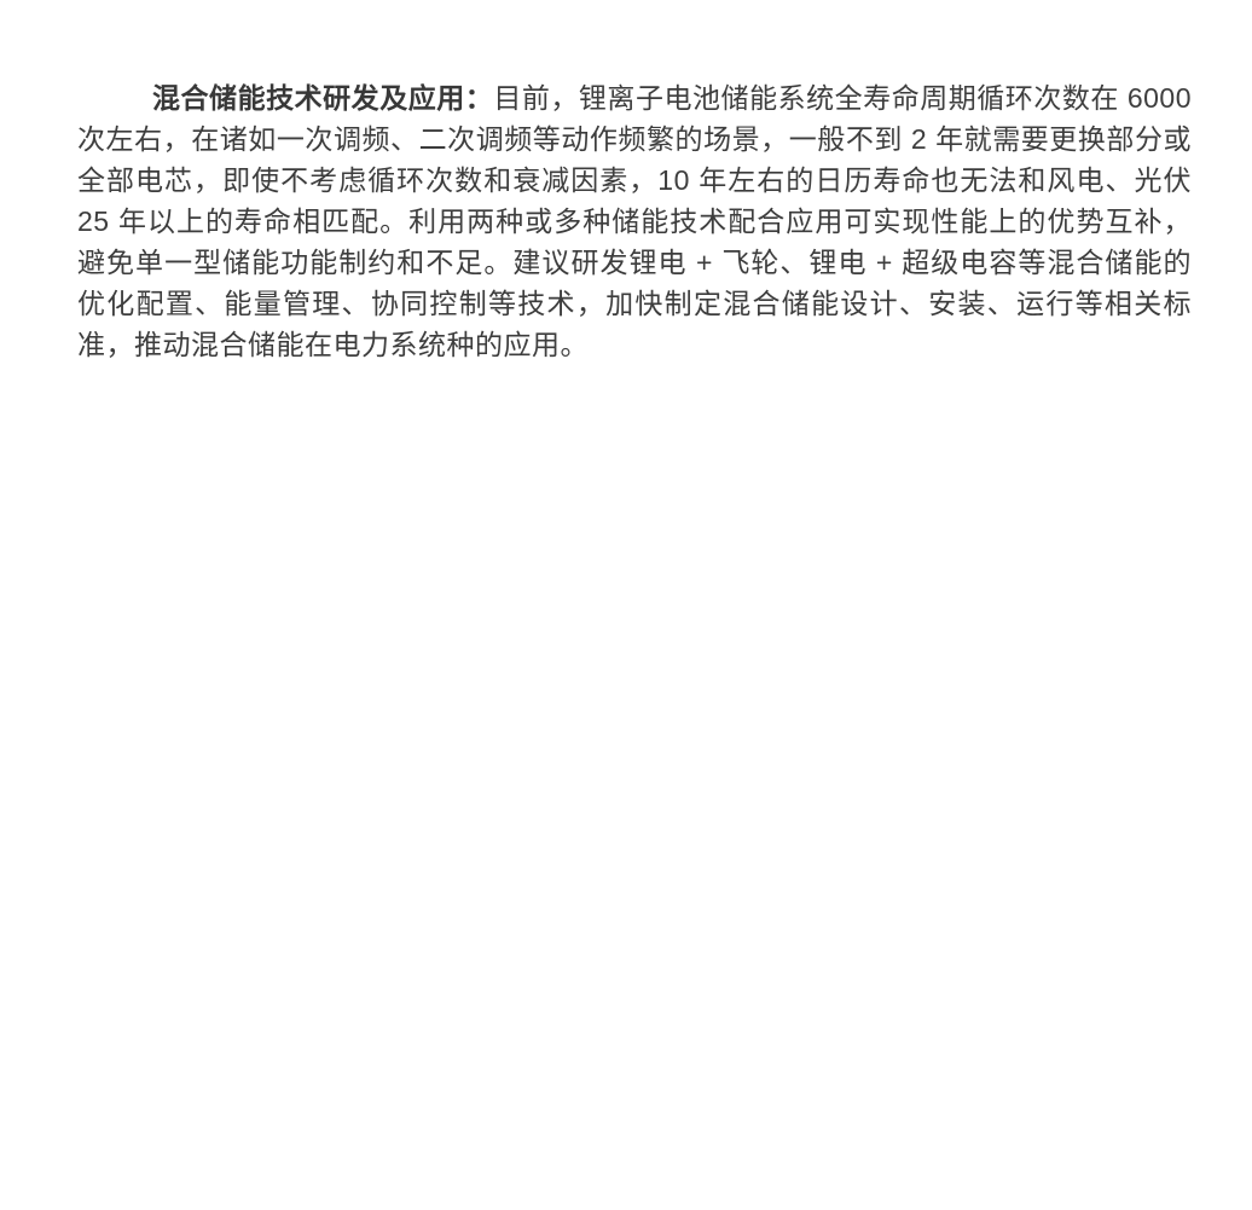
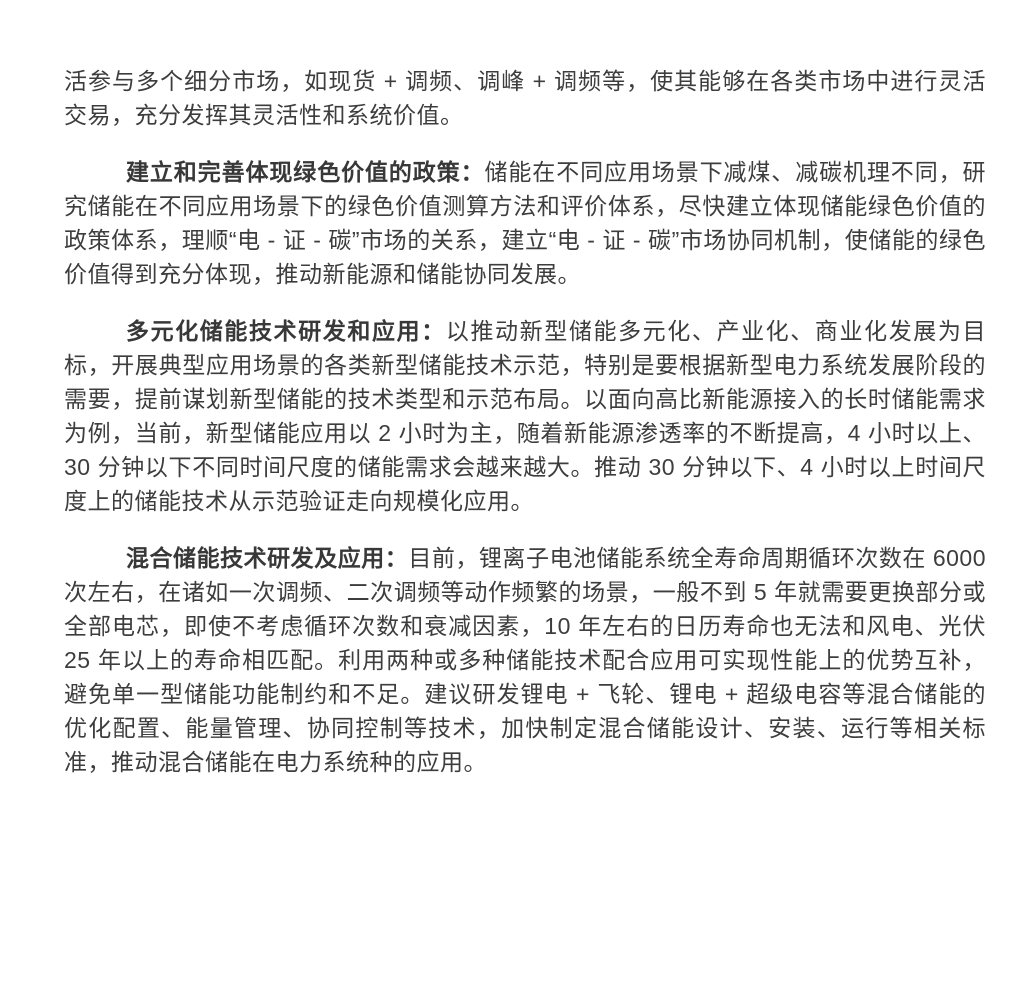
+ 活参与多个细分市场，如现货 + 调频、调峰 + 调频等，使其能够在各类市场中进行灵活交易，充分发挥其灵活性和系统价值。
+ 建立和完善体现绿色价值的政策：储能在不同应用场景下减煤、减碳机理不同，研究储能在不同应用场景下的绿色价值测算方法和评价体系，尽快建立体现储能绿色价值的政策体系，理顺“电 - 证 - 碳”市场的关系，建立“电 - 证 - 碳”市场协同机制，使储能的绿色价值得到充分体现，推动新能源和储能协同发展。
+ 多元化储能技术研发和应用：以推动新型储能多元化、产业化、商业化发展为目标，开展典型应用场景的各类新型储能技术示范，特别是要根据新型电力系统发展阶段的需要，提前谋划新型储能的技术类型和示范布局。以面向高比新能源接入的长时储能需求为例，当前，新型储能应用以 2 小时为主，随着新能源渗透率的不断提高，4 小时以上、30 分钟以下不同时间尺度的储能需求会越来越大。推动 30 分钟以下、4 小时以上时间尺度上的储能技术从示范验证走向规模化应用。
- 混合储能技术研发及应用：目前，锂离子电池储能系统全寿命周期循环次数在 6000 次左右，在诸如一次调频、二次调频等动作频繁的场景，一般不到 2 年就需要更换部分或全部电芯，即使不考虑循环次数和衰减因素，10 年左右的日历寿命也无法和风电、光伏 25 年以上的寿命相匹配。利用两种或多种储能技术配合应用可实现性能上的优势互补，避免单一型储能功能制约和不足。建议研发锂电 + 飞轮、锂电 + 超级电容等混合储能的优化配置、能量管理、协同控制等技术，加快制定混合储能设计、安装、运行等相关标准，推动混合储能在电力系统种的应用。
+ 混合储能技术研发及应用：目前，锂离子电池储能系统全寿命周期循环次数在 6000 次左右，在诸如一次调频、二次调频等动作频繁的场景，一般不到 5 年就需要更换部分或全部电芯，即使不考虑循环次数和衰减因素，10 年左右的日历寿命也无法和风电、光伏 25 年以上的寿命相匹配。利用两种或多种储能技术配合应用可实现性能上的优势互补，避免单一型储能功能制约和不足。建议研发锂电 + 飞轮、锂电 + 超级电容等混合储能的优化配置、能量管理、协同控制等技术，加快制定混合储能设计、安装、运行等相关标准，推动混合储能在电力系统种的应用。
